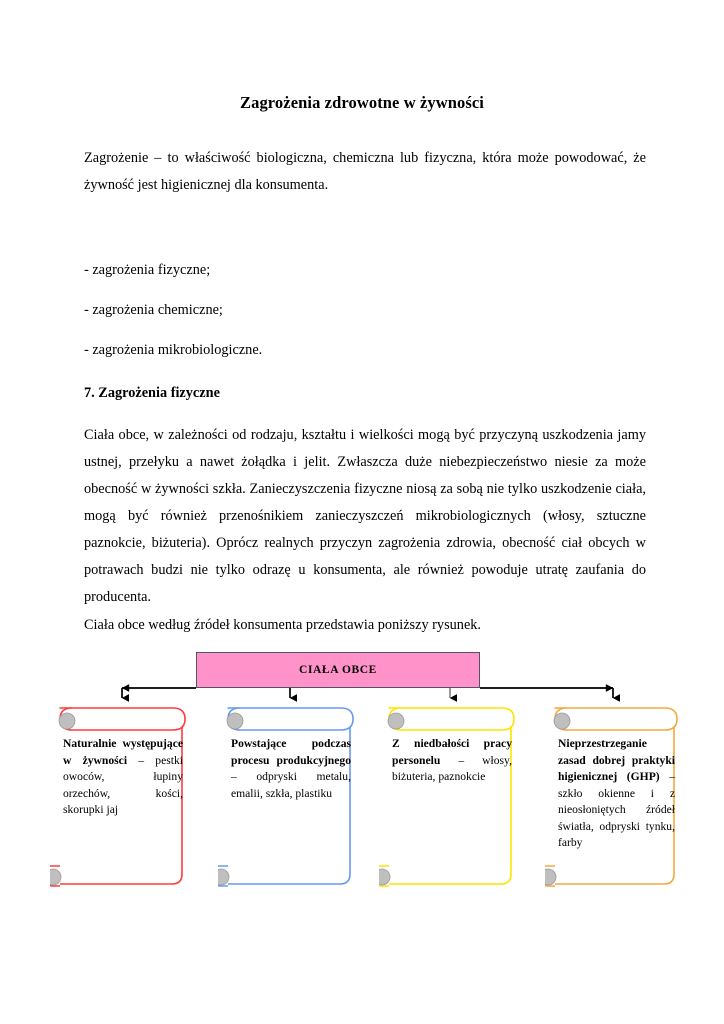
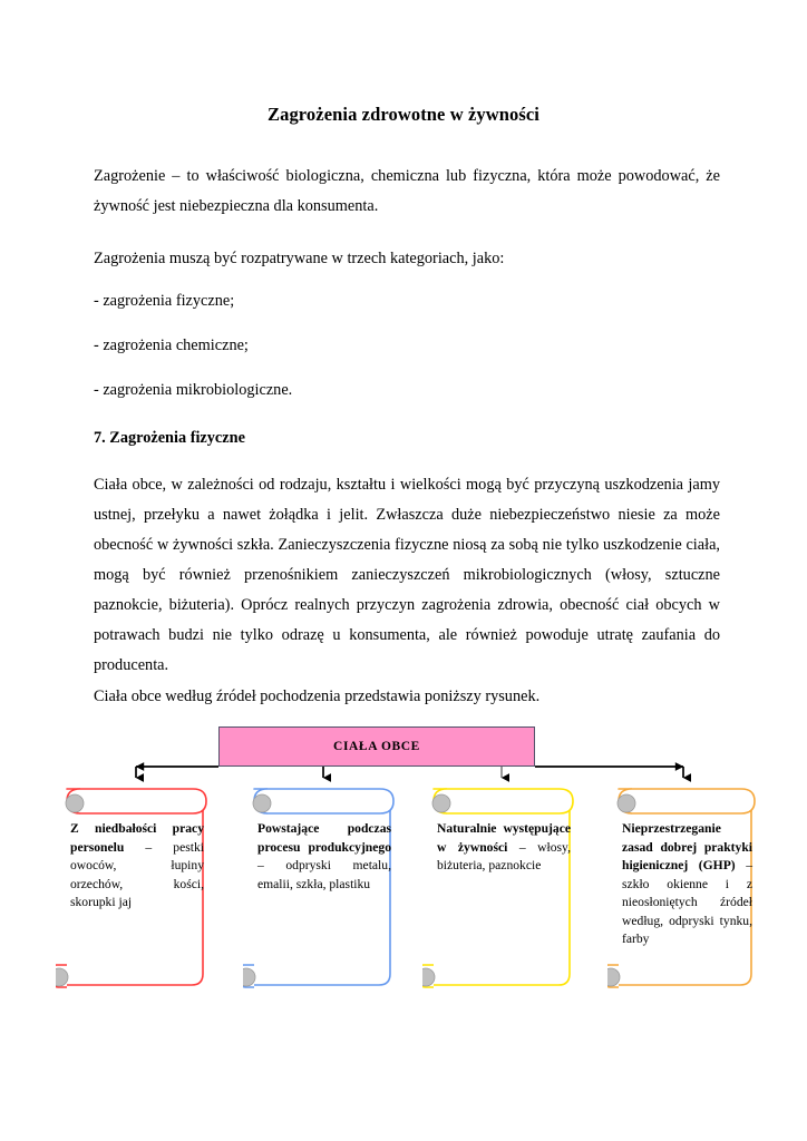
  Zagrożenia zdrowotne w żywności
- Zagrożenie – to właściwość biologiczna, chemiczna lub fizyczna, która może powodować, że żywność jest higienicznej dla konsumenta.
+ Zagrożenie – to właściwość biologiczna, chemiczna lub fizyczna, która może powodować, że żywność jest niebezpieczna dla konsumenta.
+ Zagrożenia muszą być rozpatrywane w trzech kategoriach, jako:
  - zagrożenia fizyczne;
  - zagrożenia chemiczne;
  - zagrożenia mikrobiologiczne.
  7. Zagrożenia fizyczne
  Ciała obce, w zależności od rodzaju, kształtu i wielkości mogą być przyczyną uszkodzenia jamy ustnej, przełyku a nawet żołądka i jelit. Zwłaszcza duże niebezpieczeństwo niesie za może obecność w żywności szkła. Zanieczyszczenia fizyczne niosą za sobą nie tylko uszkodzenie ciała, mogą być również przenośnikiem zanieczyszczeń mikrobiologicznych (włosy, sztuczne paznokcie, biżuteria). Oprócz realnych przyczyn zagrożenia zdrowia, obecność ciał obcych w potrawach budzi nie tylko odrazę u konsumenta, ale również powoduje utratę zaufania do producenta.
- Ciała obce według źródeł konsumenta przedstawia poniższy rysunek.
+ Ciała obce według źródeł pochodzenia przedstawia poniższy rysunek.
  CIAŁA OBCE
- Naturalnie występujące w żywności – pestki owoców, łupiny orzechów, kości, skorupki jaj
+ Z niedbałości pracy personelu – pestki owoców, łupiny orzechów, kości, skorupki jaj
  Powstające podczas procesu produkcyjnego – odpryski metalu, emalii, szkła, plastiku
- Z niedbałości pracy personelu – włosy, biżuteria, paznokcie
+ Naturalnie występujące w żywności – włosy, biżuteria, paznokcie
- Nieprzestrzeganie zasad dobrej praktyki higienicznej (GHP) – szkło okienne i z nieosłoniętych źródeł światła, odpryski tynku, farby
+ Nieprzestrzeganie zasad dobrej praktyki higienicznej (GHP) – szkło okienne i z nieosłoniętych źródeł według, odpryski tynku, farby
